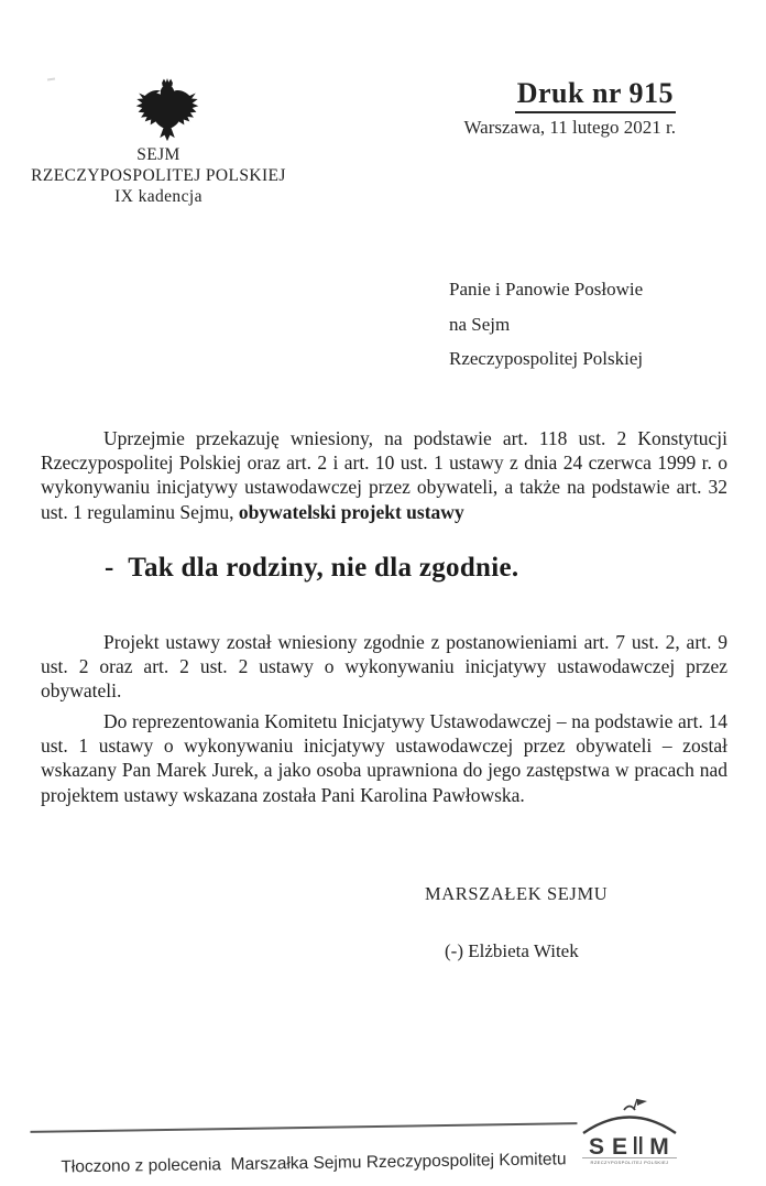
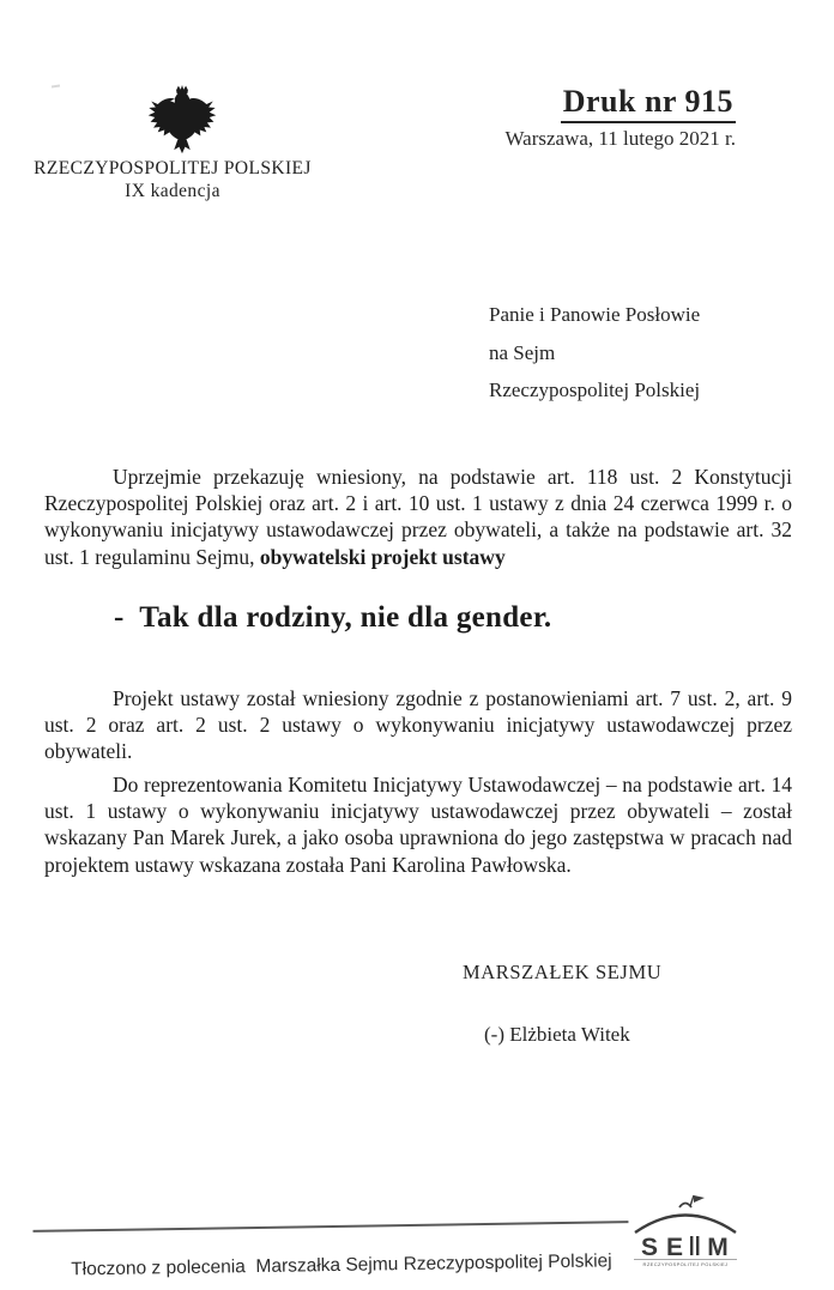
- SEJM
  RZECZYPOSPOLITEJ POLSKIEJ
  IX kadencja
  Druk nr 915
  Warszawa, 11 lutego 2021 r.
  Panie i Panowie Posłowie
  na Sejm
  Rzeczypospolitej Polskiej
  Uprzejmie przekazuję wniesiony, na podstawie art. 118 ust. 2 Konstytucji Rzeczypospolitej Polskiej oraz art. 2 i art. 10 ust. 1 ustawy z dnia 24 czerwca 1999 r. o wykonywaniu inicjatywy ustawodawczej przez obywateli, a także na podstawie art. 32 ust. 1 regulaminu Sejmu, obywatelski projekt ustawy
- - Tak dla rodziny, nie dla zgodnie.
+ - Tak dla rodziny, nie dla gender.
  Projekt ustawy został wniesiony zgodnie z postanowieniami art. 7 ust. 2, art. 9 ust. 2 oraz art. 2 ust. 2 ustawy o wykonywaniu inicjatywy ustawodawczej przez obywateli.
  Do reprezentowania Komitetu Inicjatywy Ustawodawczej – na podstawie art. 14 ust. 1 ustawy o wykonywaniu inicjatywy ustawodawczej przez obywateli – został wskazany Pan Marek Jurek, a jako osoba uprawniona do jego zastępstwa w pracach nad projektem ustawy wskazana została Pani Karolina Pawłowska.
  MARSZAŁEK SEJMU
  (-) Elżbieta Witek
- Tłoczono z polecenia Marszałka Sejmu Rzeczypospolitej Komitetu
+ Tłoczono z polecenia Marszałka Sejmu Rzeczypospolitej Polskiej
  S
  E
  M
